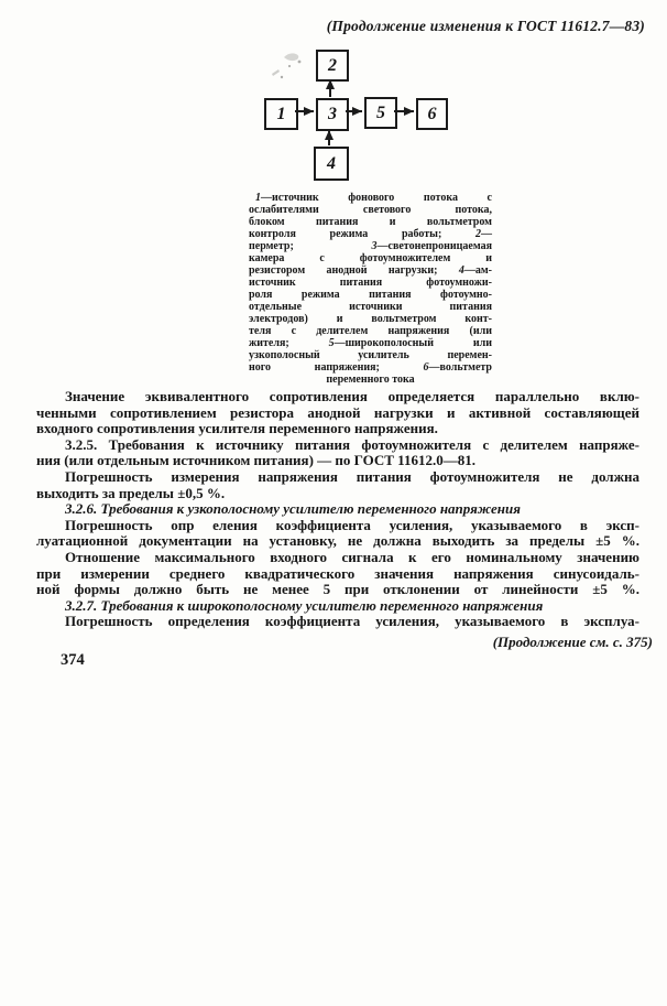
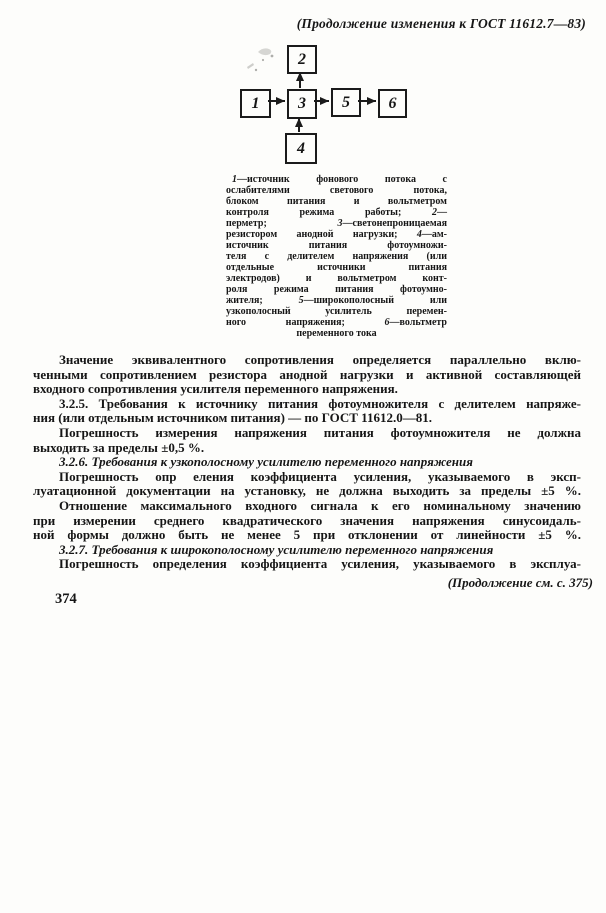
  (Продолжение изменения к ГОСТ 11612.7—83)
  1
  2
  3
  4
  5
  6
  1—источник фонового потока с
  ослабителями светового потока,
  блоком питания и вольтметром
  контроля режима работы; 2—
  перметр; 3—светонепроницаемая
- камера с фотоумножителем и
  резистором анодной нагрузки; 4—ам-
  источник питания фотоумножи-
- роля режима питания фотоумно-
+ теля с делителем напряжения (или
  отдельные источники питания
  электродов) и вольтметром конт-
- теля с делителем напряжения (или
+ роля режима питания фотоумно-
  жителя; 5—широкополосный или
  узкополосный усилитель перемен-
  ного напряжения; 6—вольтметр
  переменного тока
  Значение эквивалентного сопротивления определяется параллельно вклю-
  ченными сопротивлением резистора анодной нагрузки и активной составляющей
  входного сопротивления усилителя переменного напряжения.
  3.2.5. Требования к источнику питания фотоумножителя с делителем напряже-
  ния (или отдельным источником питания) — по ГОСТ 11612.0—81.
  Погрешность измерения напряжения питания фотоумножителя не должна
  выходить за пределы ±0,5 %.
  3.2.6. Требования к узкополосному усилителю переменного напряжения
  Погрешность опр еления коэффициента усиления, указываемого в эксп-
  луатационной документации на установку, не должна выходить за пределы ±5 %.
  Отношение максимального входного сигнала к его номинальному значению
  при измерении среднего квадратического значения напряжения синусоидаль-
  ной формы должно быть не менее 5 при отклонении от линейности ±5 %.
  3.2.7. Требования к широкополосному усилителю переменного напряжения
  Погрешность определения коэффициента усиления, указываемого в эксплуа-
  (Продолжение см. с. 375)
  374
